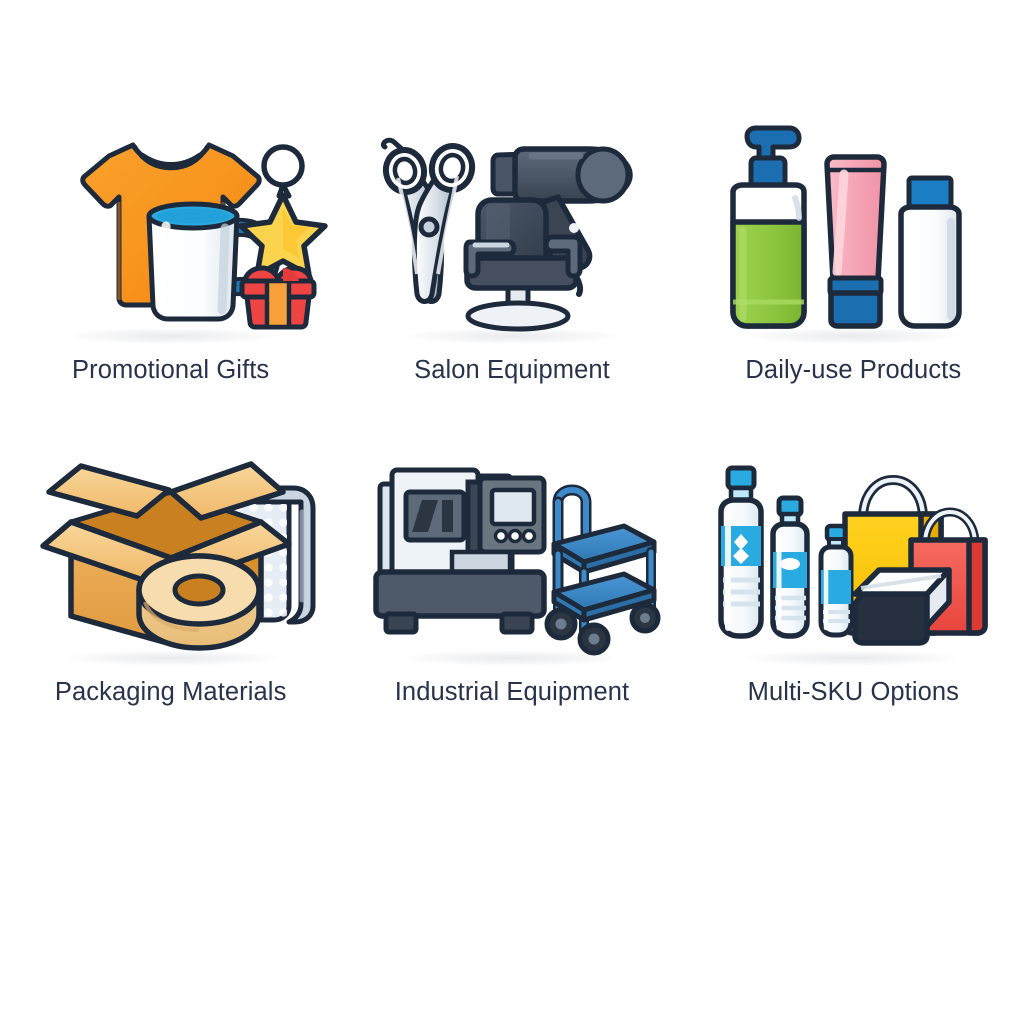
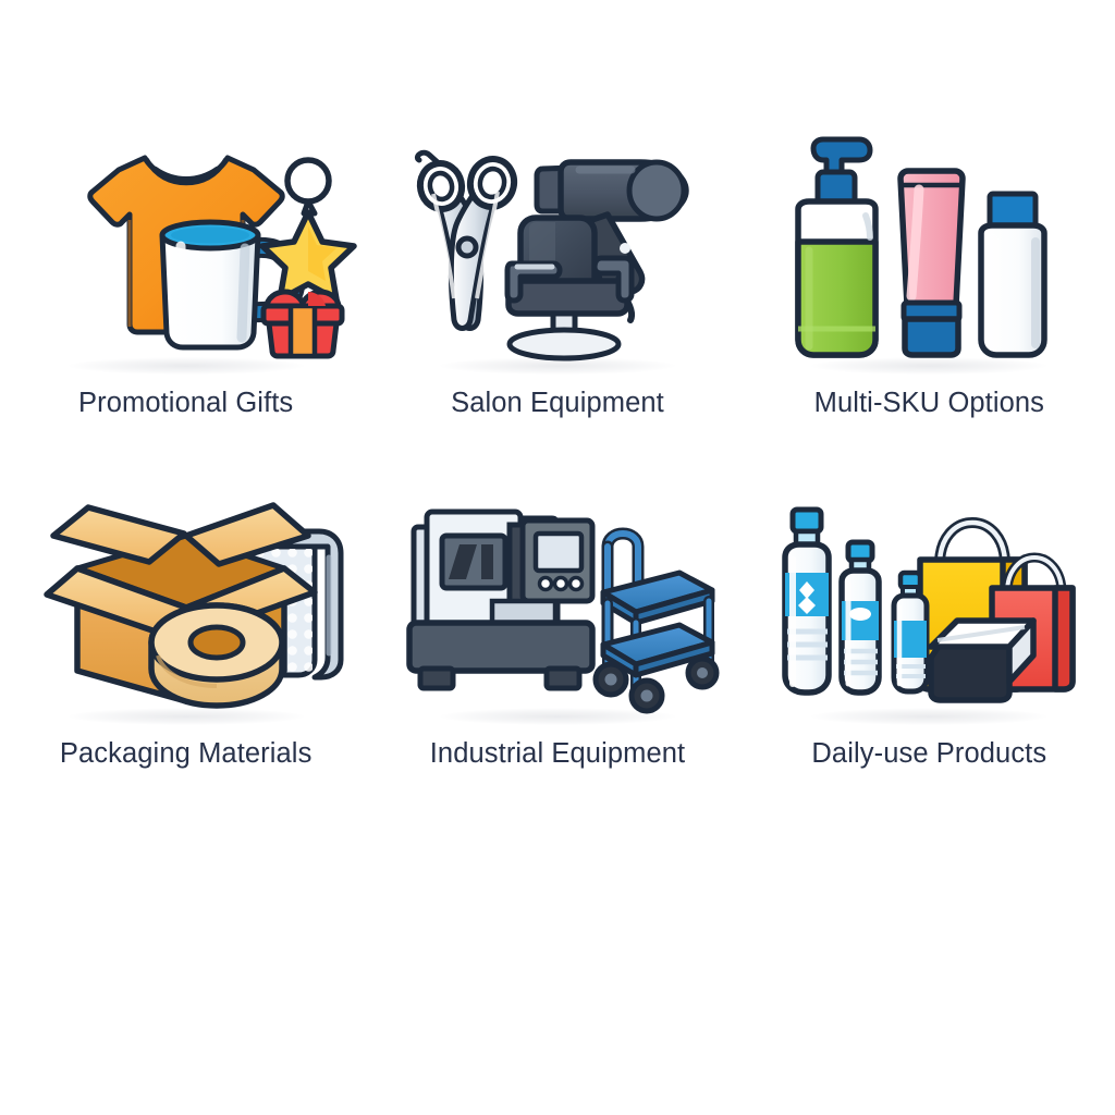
  Promotional Gifts
  Salon Equipment
- Daily-use Products
+ Multi-SKU Options
  Packaging Materials
  Industrial Equipment
- Multi-SKU Options
+ Daily-use Products
